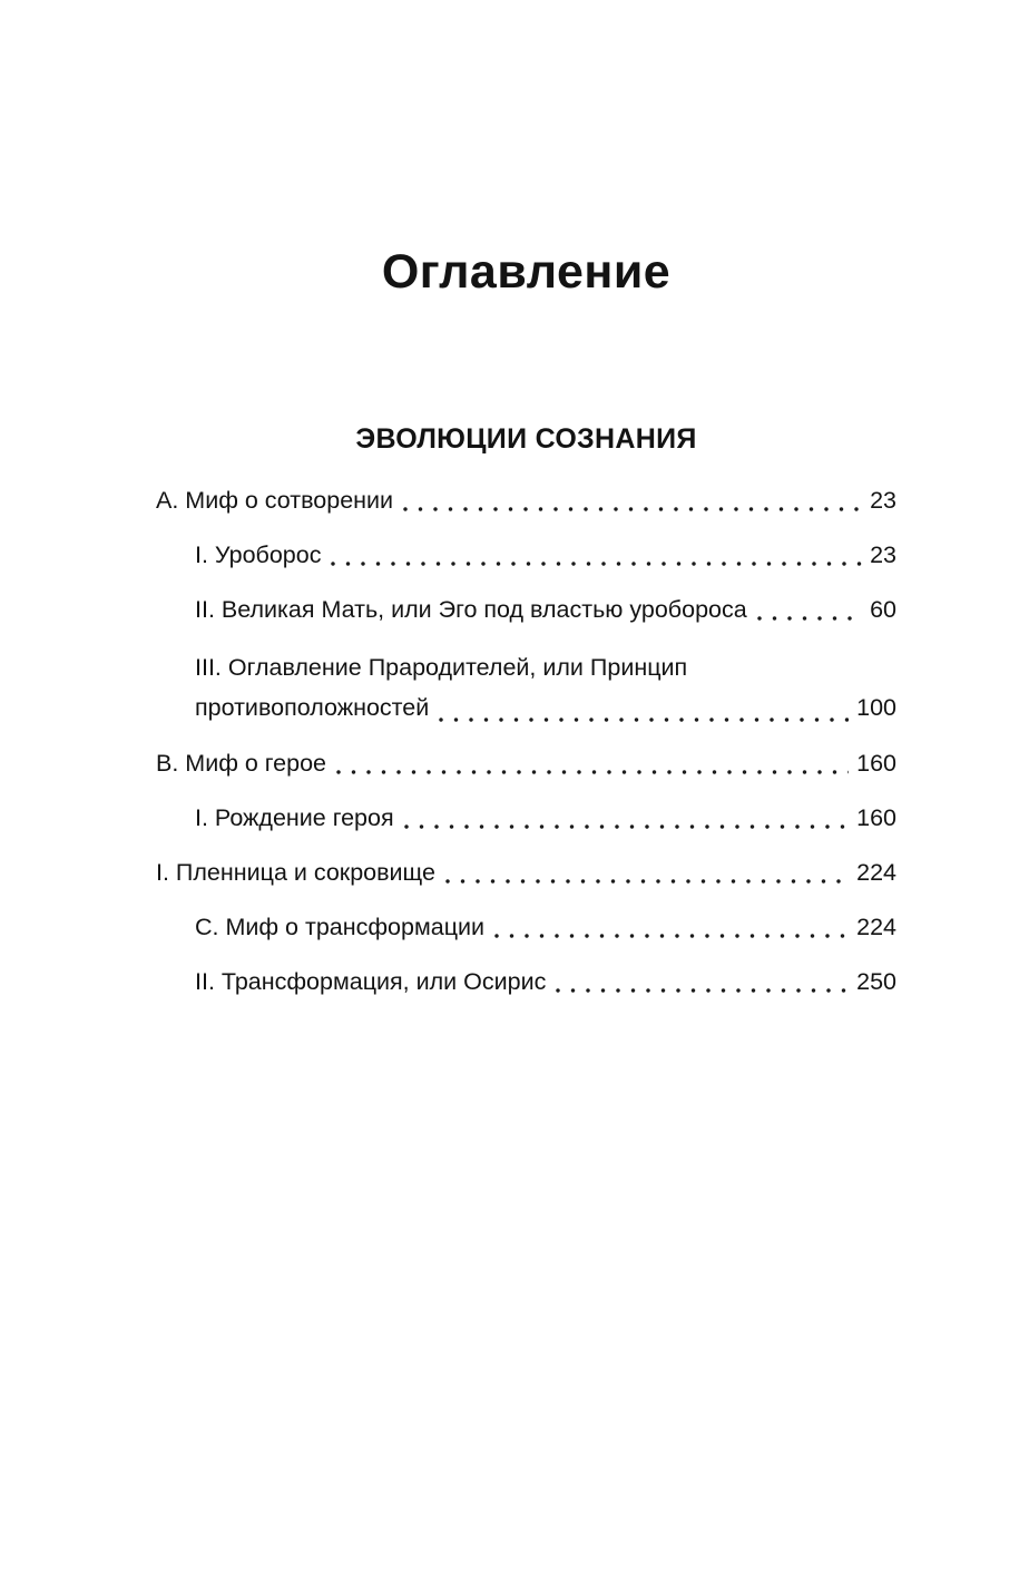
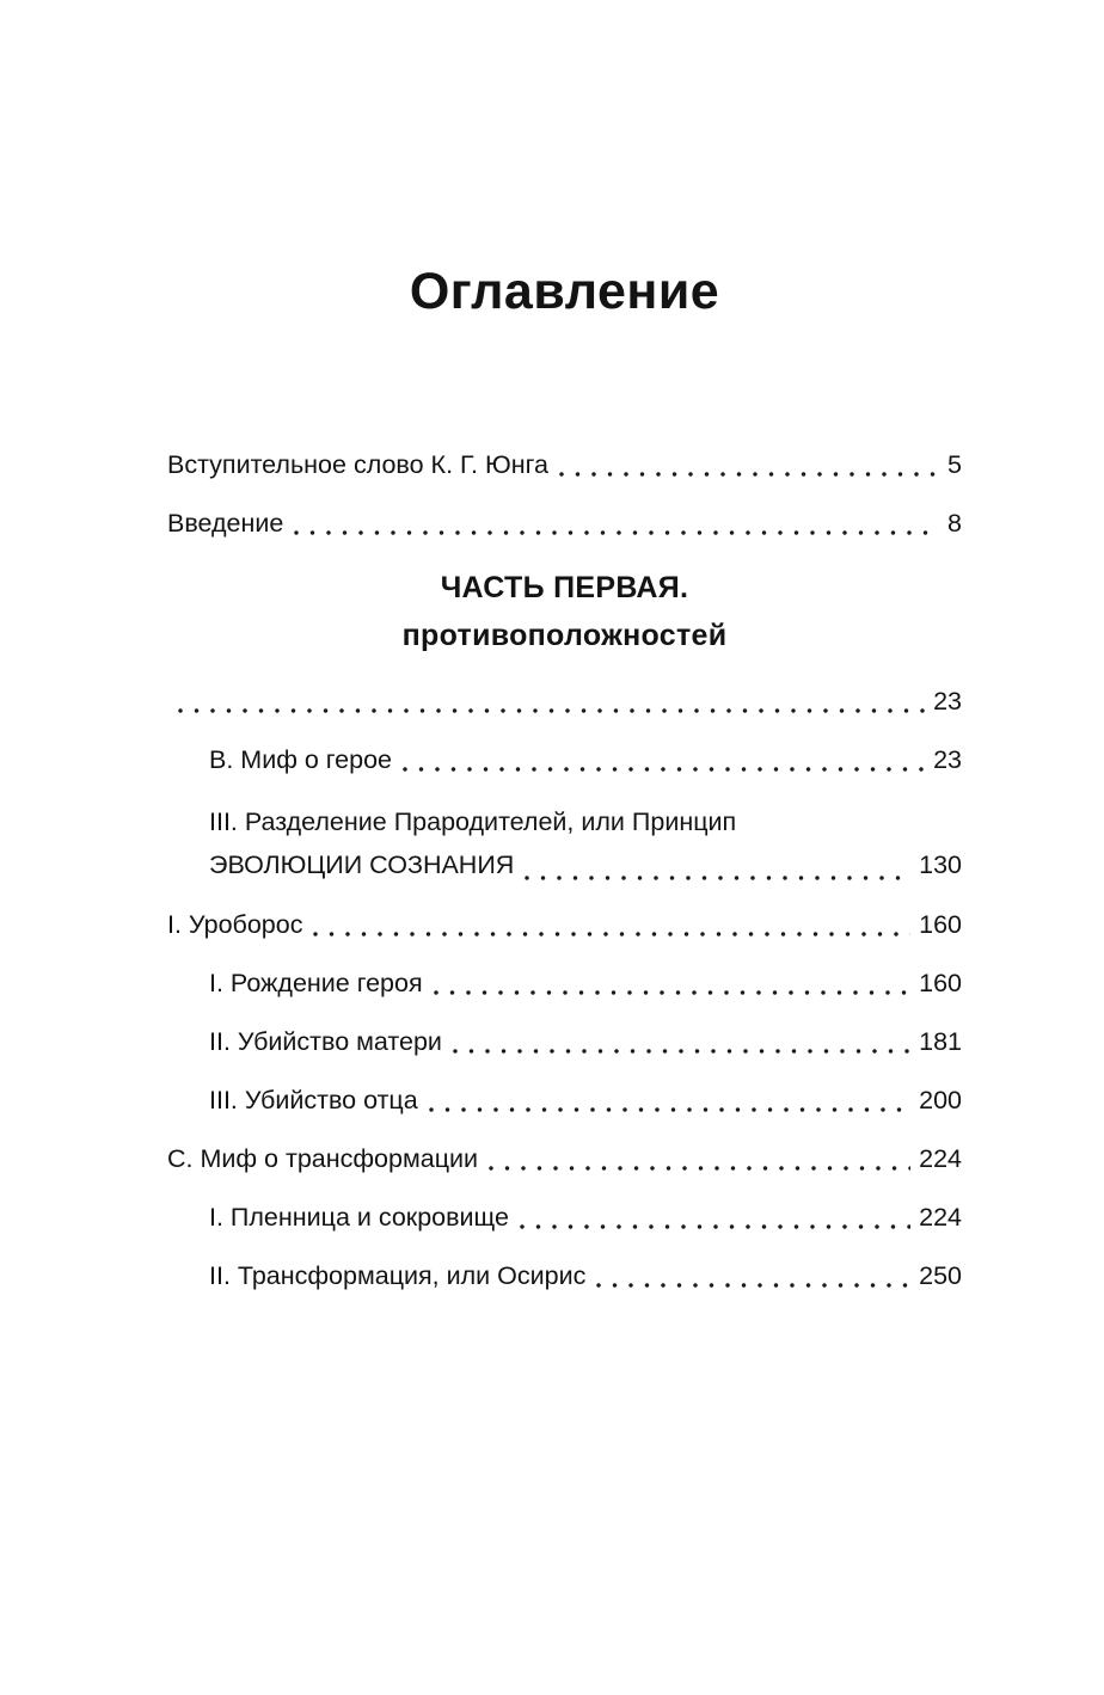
  Оглавление
+ Вступительное слово К. Г. Юнга
+ 5
+ Введение
+ 8
+ ЧАСТЬ ПЕРВАЯ.
- ЭВОЛЮЦИИ СОЗНАНИЯ
+ противоположностей
- А. Миф о сотворении
  23
- I. Уроборос
+ В. Миф о герое
  23
- II. Великая Мать, или Эго под властью уробороса
- 60
- III. Оглавление Прародителей, или Принцип
+ III. Разделение Прародителей, или Принцип
- противоположностей
+ ЭВОЛЮЦИИ СОЗНАНИЯ
- 100
+ 130
- В. Миф о герое
+ I. Уроборос
  160
  I. Рождение героя
  160
+ II. Убийство матери
+ 181
+ III. Убийство отца
+ 200
- I. Пленница и сокровище
+ С. Миф о трансформации
  224
- С. Миф о трансформации
+ I. Пленница и сокровище
  224
  II. Трансформация, или Осирис
  250
